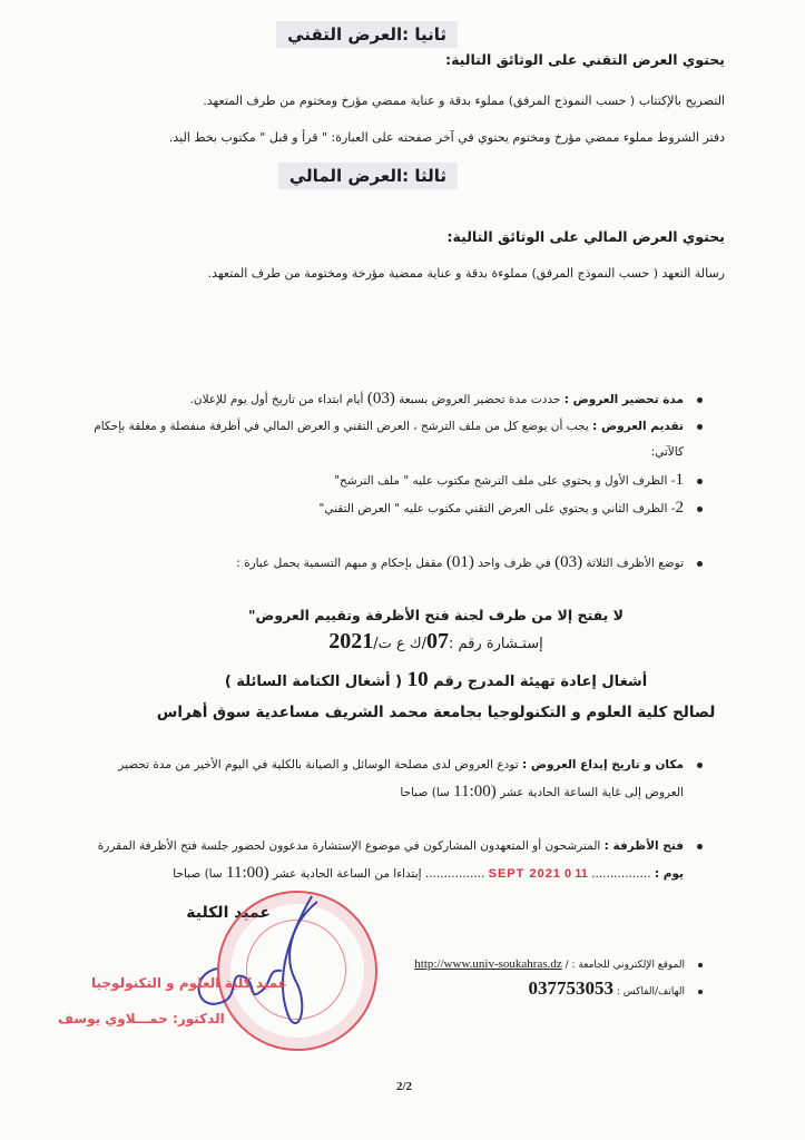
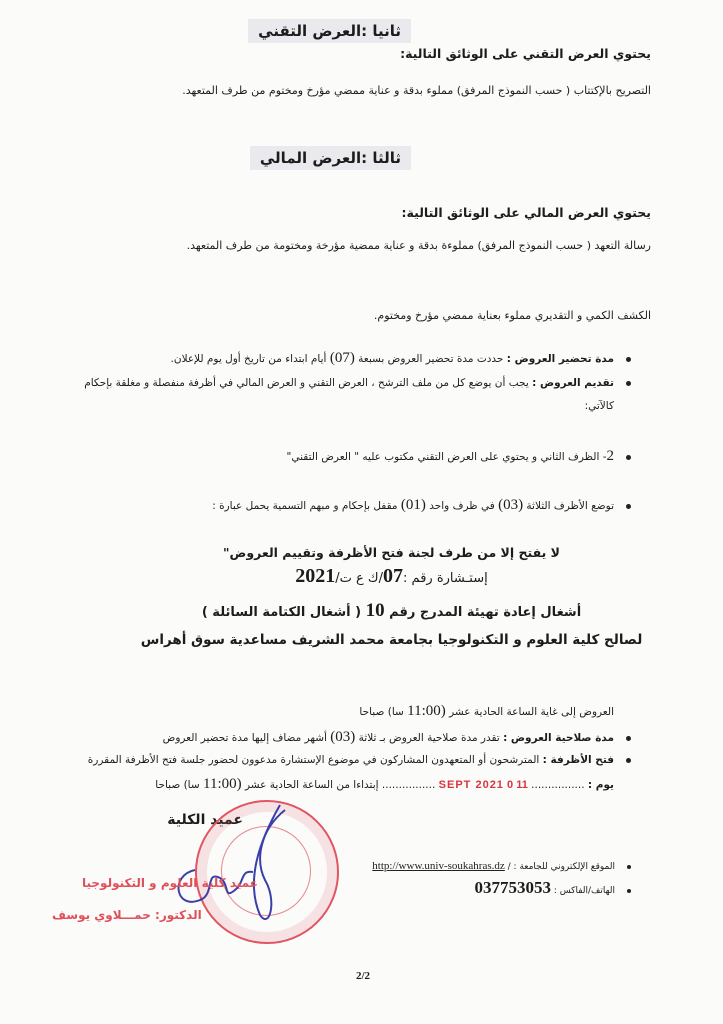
  ثانيا :العرض التقني
  يحتوي العرض التقني على الوثائق التالية:
  التصريح بالإكتتاب ( حسب النموذج المرفق) مملوء بدقة و عناية ممضي مؤرخ ومختوم من طرف المتعهد.
- دفتر الشروط مملوء ممضي مؤرخ ومختوم يحتوي في آخر صفحته على العبارة: " قرأ و قبل " مكتوب بخط اليد.
  ثالثا :العرض المالي
  يحتوي العرض المالي على الوثائق التالية:
  رسالة التعهد ( حسب النموذج المرفق) مملوءة بدقة و عناية ممضية مؤرخة ومختومة من طرف المتعهد.
+ الكشف الكمي و التقديري مملوء بعناية ممضي مؤرخ ومختوم.
- مدة تحضير العروض : حددت مدة تحضير العروض بسبعة (03) أيام ابتداء من تاريخ أول يوم للإعلان.
+ مدة تحضير العروض : حددت مدة تحضير العروض بسبعة (07) أيام ابتداء من تاريخ أول يوم للإعلان.
  تقديم العروض : يجب أن يوضع كل من ملف الترشح ، العرض التقني و العرض المالي في أظرفة منفصلة و مغلقة بإحكام
  كالآتي:
- 1- الظرف الأول و يحتوي على ملف الترشح مكتوب عليه " ملف الترشح"
  2- الظرف الثاني و يحتوي على العرض التقني مكتوب عليه " العرض التقني"
  توضع الأظرف الثلاثة (03) في ظرف واحد (01) مقفل بإحكام و مبهم التسمية يحمل عبارة :
  لا يفتح إلا من طرف لجنة فتح الأظرفة وتقييم العروض"
  إستـشارة رقم :07/ك ع ت/2021
  أشغال إعادة تهيئة المدرج رقم 10 ( أشغال الكتامة السائلة )
  لصالح كلية العلوم و التكنولوجيا بجامعة محمد الشريف مساعدية سوق أهراس
- مكان و تاريخ إيداع العروض : تودع العروض لدى مصلحة الوسائل و الصيانة بالكلية في اليوم الأخير من مدة تحضير
  العروض إلى غاية الساعة الحادية عشر (11:00 سا) صباحا
+ مدة صلاحية العروض : تقدر مدة صلاحية العروض بـ ثلاثة (03) أشهر مضاف إليها مدة تحضير العروض
  فتح الأظرفة : المترشحون أو المتعهدون المشاركون في موضوع الإستشارة مدعوون لحضور جلسة فتح الأظرفة المقررة
  يوم : ................ 11 0 SEPT 2021 ................ إبتداءا من الساعة الحادية عشر (11:00 سا) صباحا
  عميد الكلية
  عميد كلية العلوم و التكنولوجيا
  الدكتور: حمـــلاوي يوسف
  الموقع الإلكتروني للجامعة : / http://www.univ-soukahras.dz
  الهاتف/الفاكس : 037753053
  2/2
